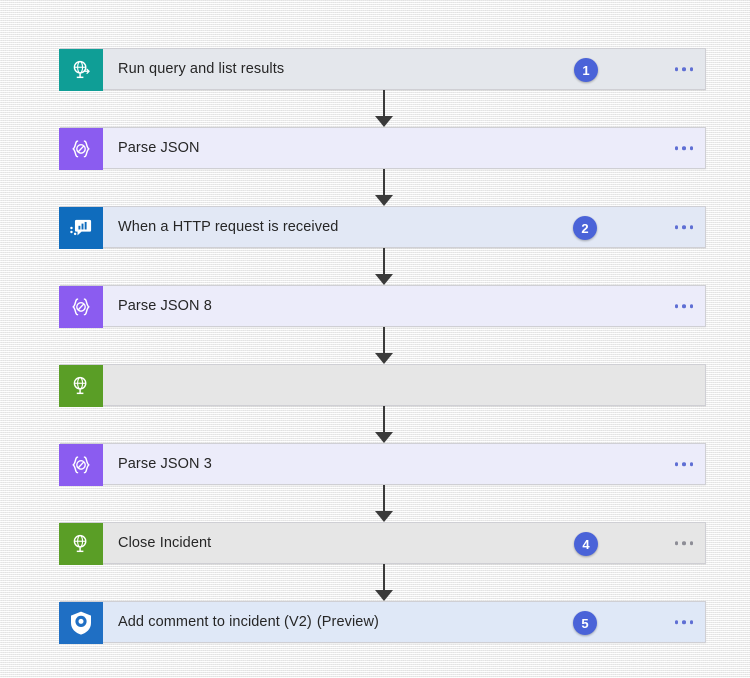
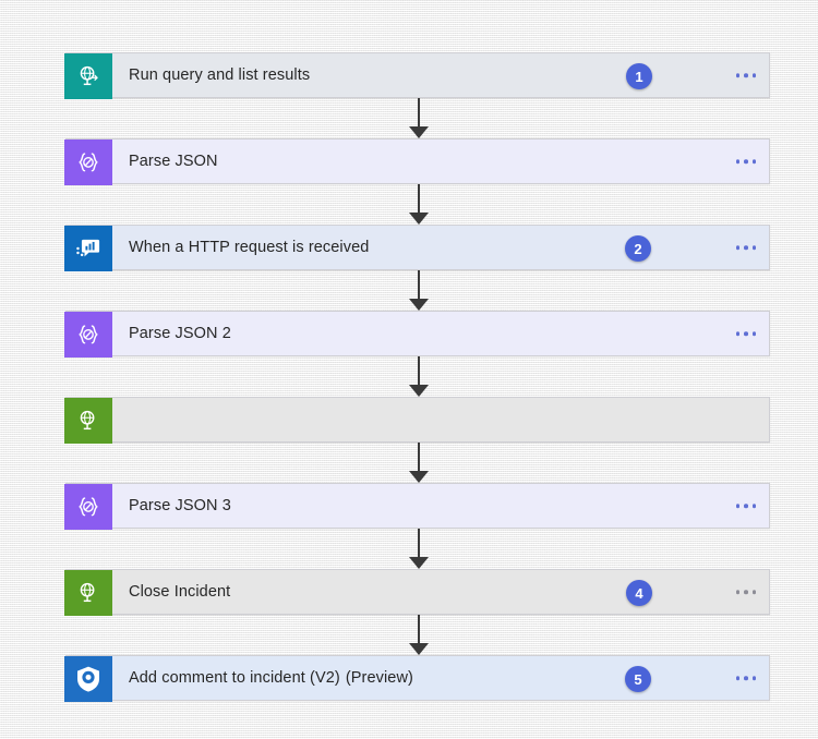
  Run query and list results
  1
  Parse JSON
  When a HTTP request is received
  2
- Parse JSON 8
+ Parse JSON 2
  Parse JSON 3
  Close Incident
  4
  Add comment to incident (V2)
  (Preview)
  5
